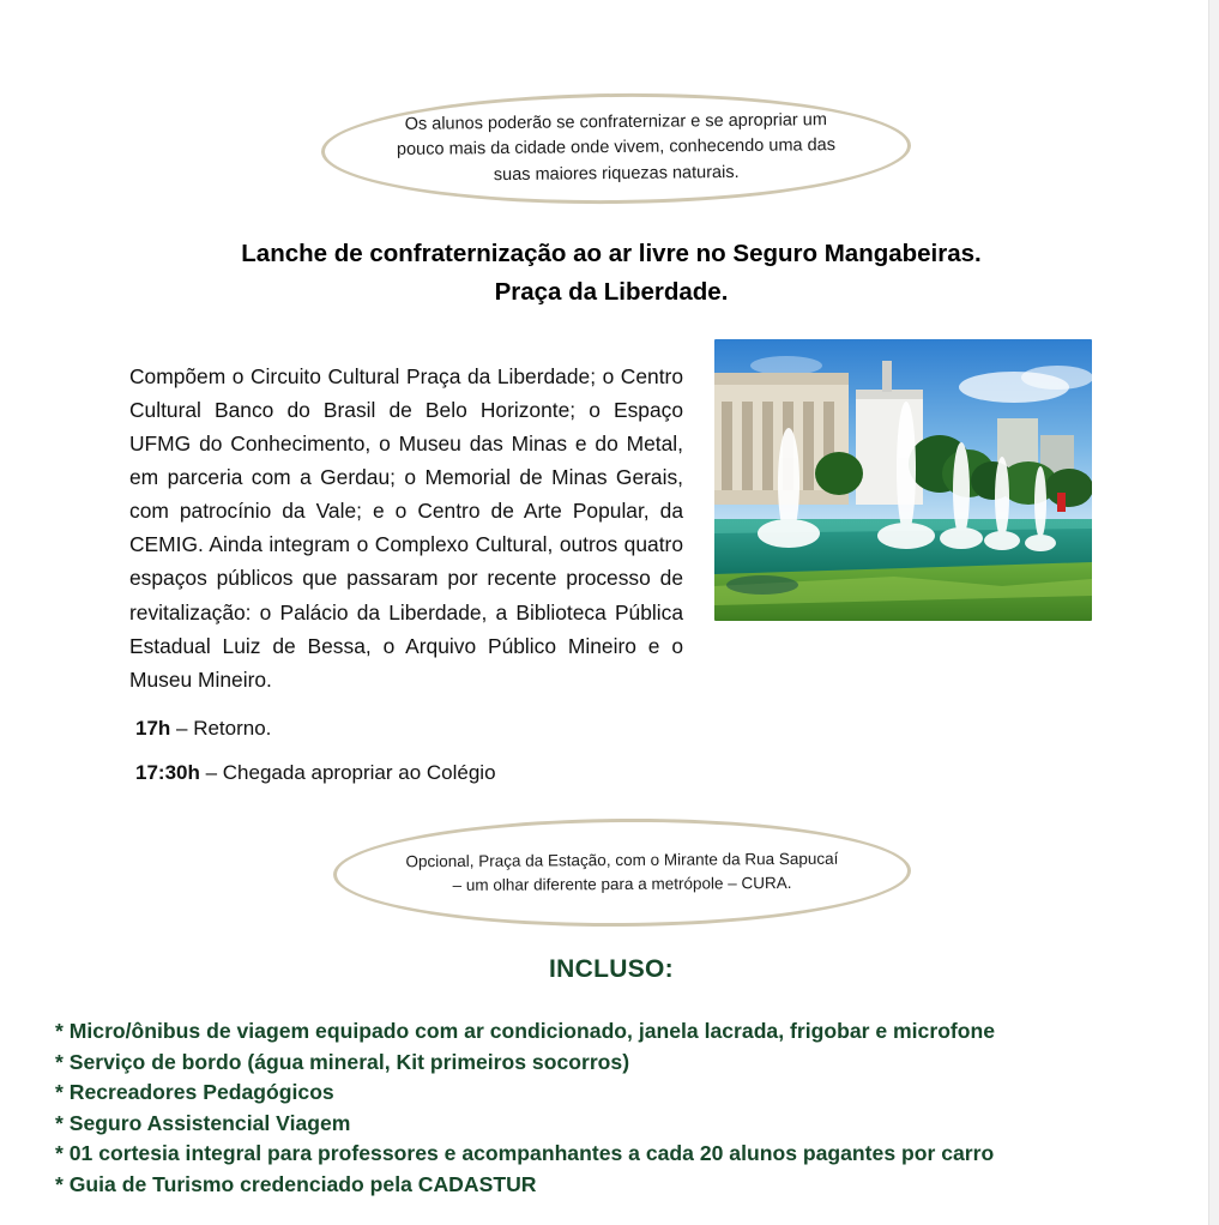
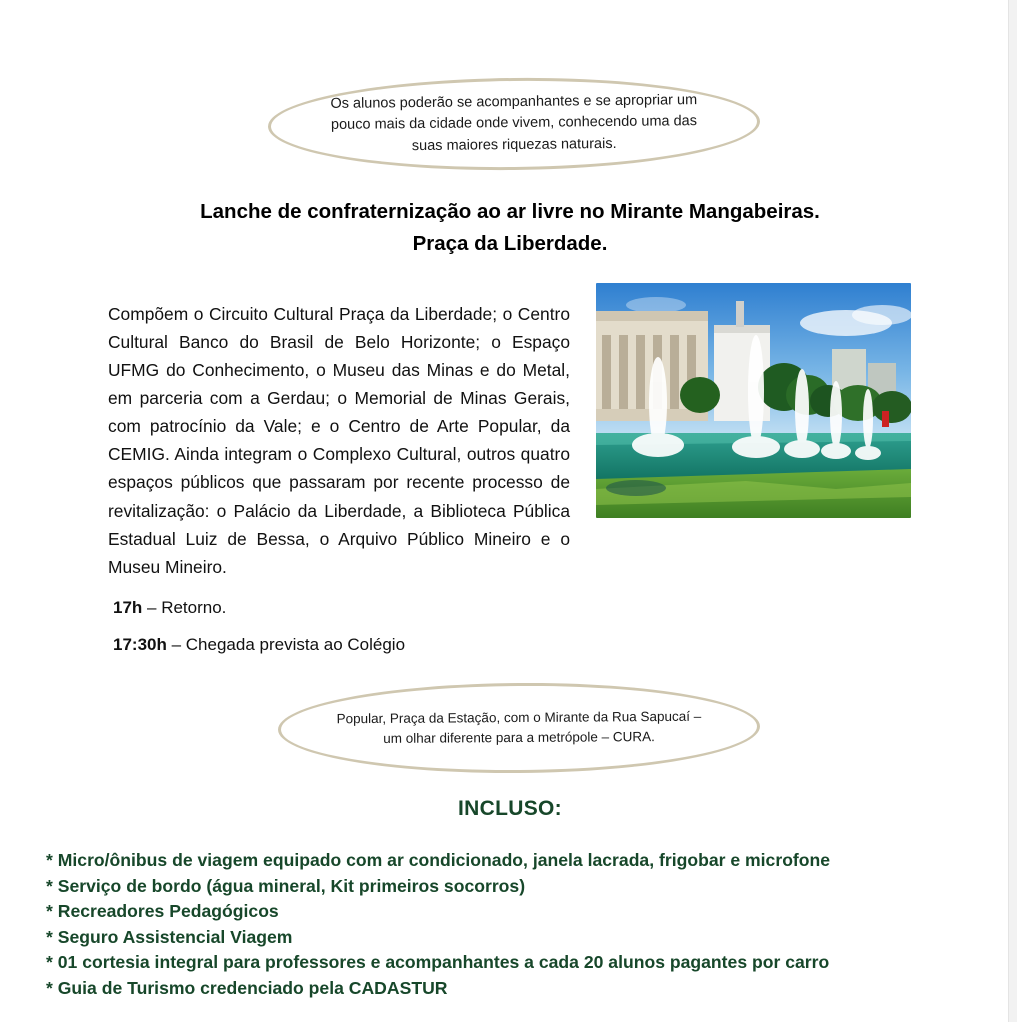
- Os alunos poderão se confraternizar e se apropriar um pouco mais da cidade onde vivem, conhecendo uma das suas maiores riquezas naturais.
+ Os alunos poderão se acompanhantes e se apropriar um pouco mais da cidade onde vivem, conhecendo uma das suas maiores riquezas naturais.
- Lanche de confraternização ao ar livre no Seguro Mangabeiras.
+ Lanche de confraternização ao ar livre no Mirante Mangabeiras.
  Praça da Liberdade.
  Compõem o Circuito Cultural Praça da Liberdade; o Centro Cultural Banco do Brasil de Belo Horizonte; o Espaço UFMG do Conhecimento, o Museu das Minas e do Metal, em parceria com a Gerdau; o Memorial de Minas Gerais, com patrocínio da Vale; e o Centro de Arte Popular, da CEMIG. Ainda integram o Complexo Cultural, outros quatro espaços públicos que passaram por recente processo de revitalização: o Palácio da Liberdade, a Biblioteca Pública Estadual Luiz de Bessa, o Arquivo Público Mineiro e o Museu Mineiro.
  17h – Retorno.
- 17:30h – Chegada apropriar ao Colégio
+ 17:30h – Chegada prevista ao Colégio
- Opcional, Praça da Estação, com o Mirante da Rua Sapucaí – um olhar diferente para a metrópole – CURA.
+ Popular, Praça da Estação, com o Mirante da Rua Sapucaí – um olhar diferente para a metrópole – CURA.
  INCLUSO:
  * Micro/ônibus de viagem equipado com ar condicionado, janela lacrada, frigobar e microfone
  * Serviço de bordo (água mineral, Kit primeiros socorros)
  * Recreadores Pedagógicos
  * Seguro Assistencial Viagem
  * 01 cortesia integral para professores e acompanhantes a cada 20 alunos pagantes por carro
  * Guia de Turismo credenciado pela CADASTUR
